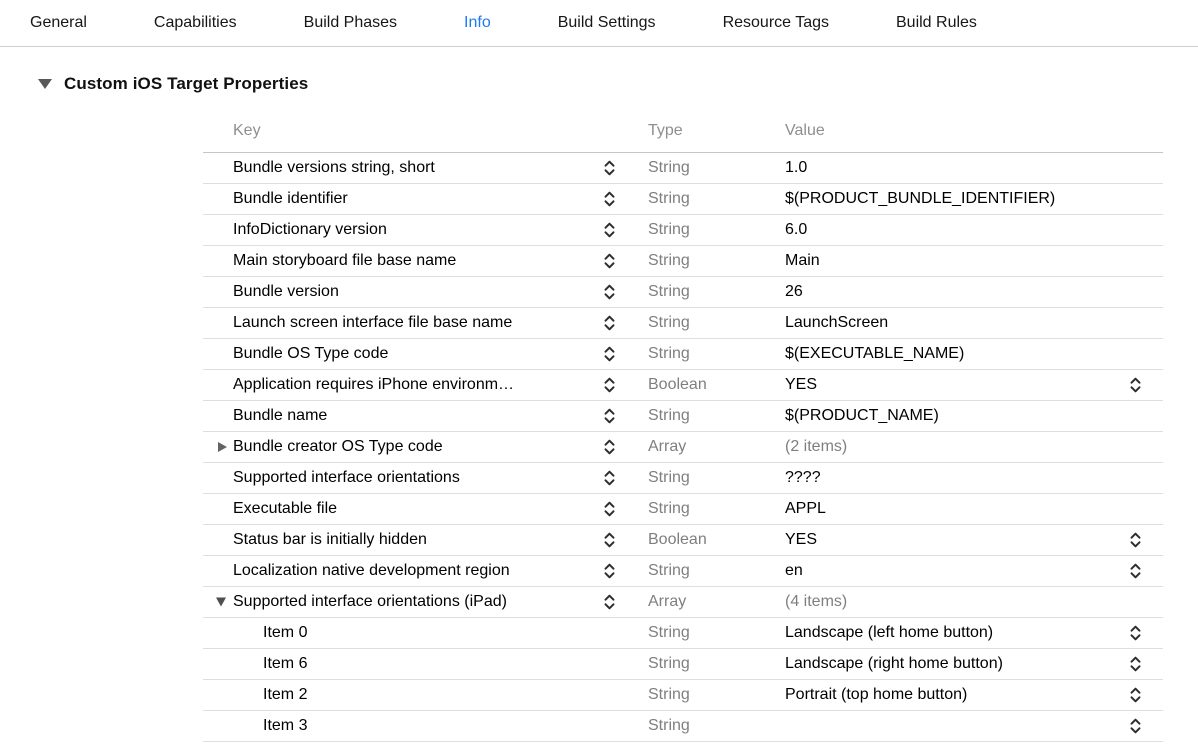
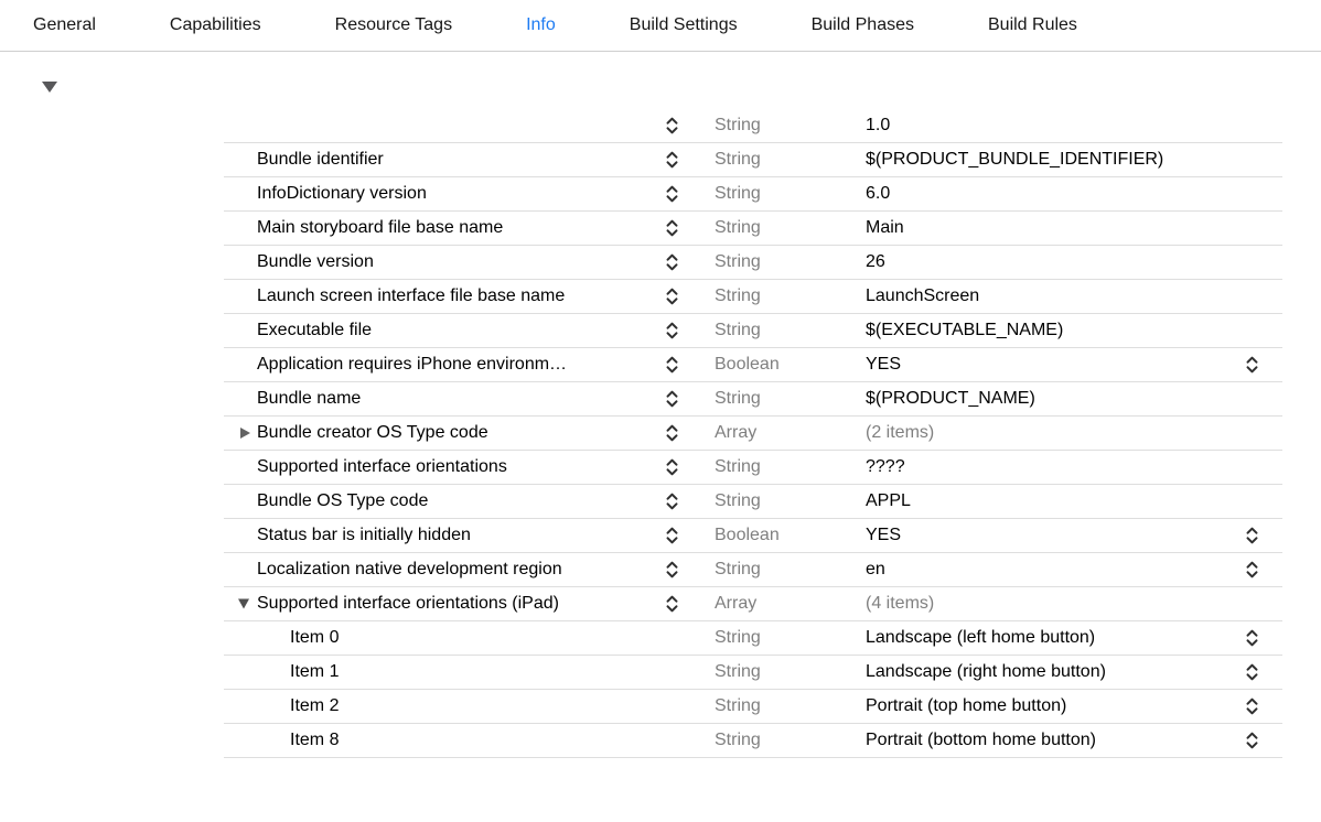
  General
  Capabilities
- Build Phases
+ Resource Tags
  Info
  Build Settings
- Resource Tags
+ Build Phases
  Build Rules
- Custom iOS Target Properties
- Key
- Type
- Value
- Bundle versions string, short
  String
  1.0
  Bundle identifier
  String
  $(PRODUCT_BUNDLE_IDENTIFIER)
  InfoDictionary version
  String
  6.0
  Main storyboard file base name
  String
  Main
  Bundle version
  String
  26
  Launch screen interface file base name
  String
  LaunchScreen
- Bundle OS Type code
+ Executable file
  String
  $(EXECUTABLE_NAME)
  Application requires iPhone environm…
  Boolean
  YES
  Bundle name
  String
  $(PRODUCT_NAME)
  Bundle creator OS Type code
  Array
  (2 items)
  Supported interface orientations
  String
  ????
- Executable file
+ Bundle OS Type code
  String
  APPL
  Status bar is initially hidden
  Boolean
  YES
  Localization native development region
  String
  en
  Supported interface orientations (iPad)
  Array
  (4 items)
  Item 0
  String
  Landscape (left home button)
- Item 6
+ Item 1
  String
  Landscape (right home button)
  Item 2
  String
  Portrait (top home button)
- Item 3
+ Item 8
  String
+ Portrait (bottom home button)
